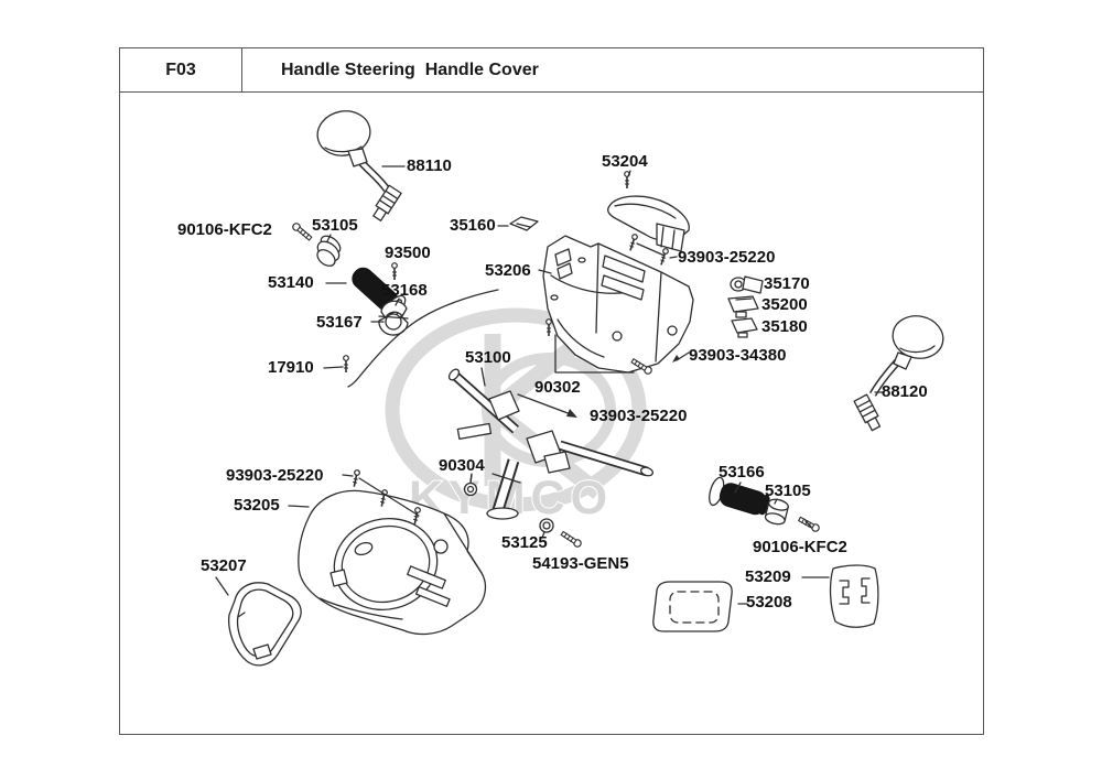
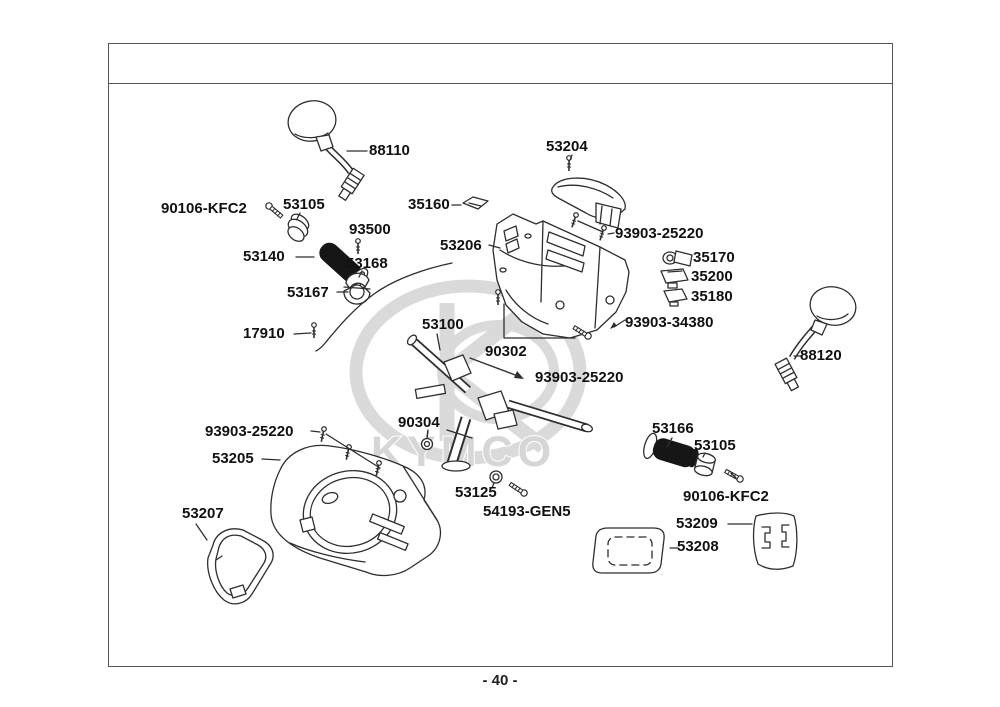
- F03
- Handle Steering Handle Cover
  KYCO
  88110
  90106-KFC2
  53105
  93500
  53140
  53168
  53167
  17910
  35160
  53206
  53204
  93903-25220
  35170
  35200
  35180
  93903-34380
  53100
  90302
  93903-25220
  90304
  93903-25220
  53205
  53207
  53125
  54193-GEN5
  53166
  53105
  90106-KFC2
  53209
  53208
  88120
+ - 40 -
